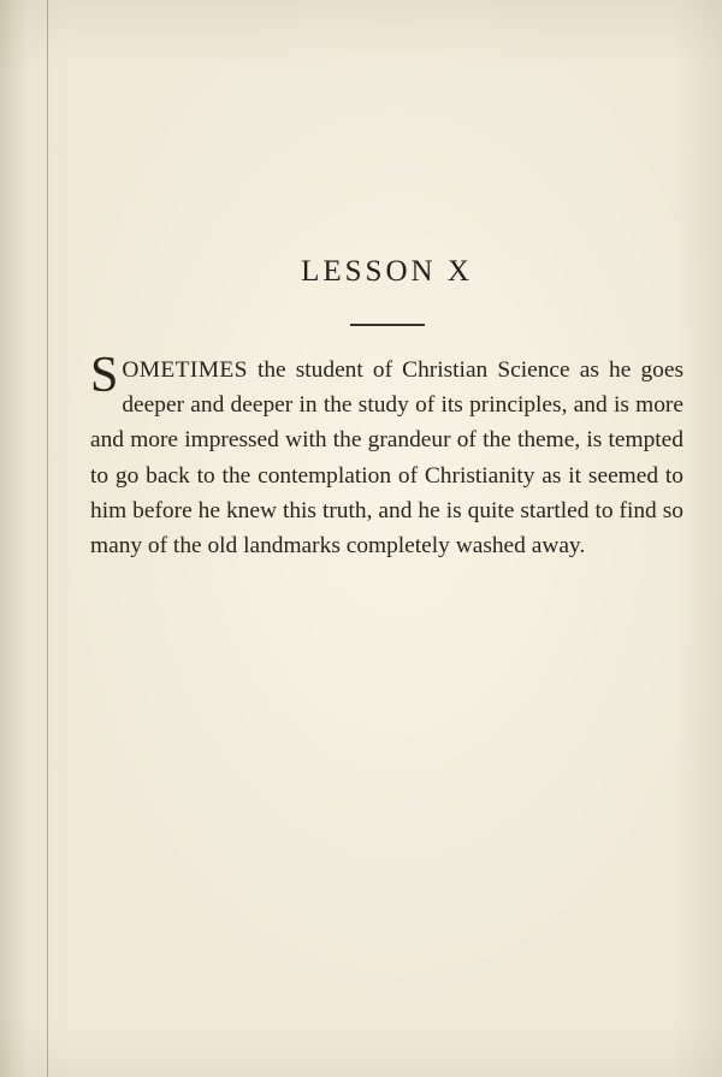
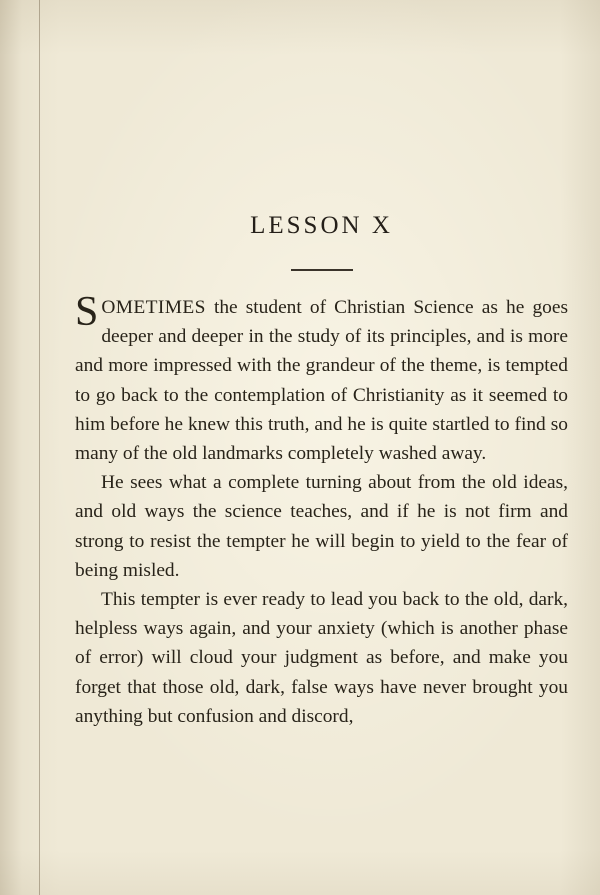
  LESSON X
  S
  OMETIMES the student of Christian Science as he goes deeper and deeper in the study of its principles, and is more and more impressed with the grandeur of the theme, is tempted to go back to the contemplation of Christianity as it seemed to him before he knew this truth, and he is quite startled to find so many of the old landmarks completely washed away.
+ He sees what a complete turning about from the old ideas, and old ways the science teaches, and if he is not firm and strong to resist the tempter he will begin to yield to the fear of being misled.
+ This tempter is ever ready to lead you back to the old, dark, helpless ways again, and your anxiety (which is another phase of error) will cloud your judgment as before, and make you forget that those old, dark, false ways have never brought you anything but confusion and discord,
